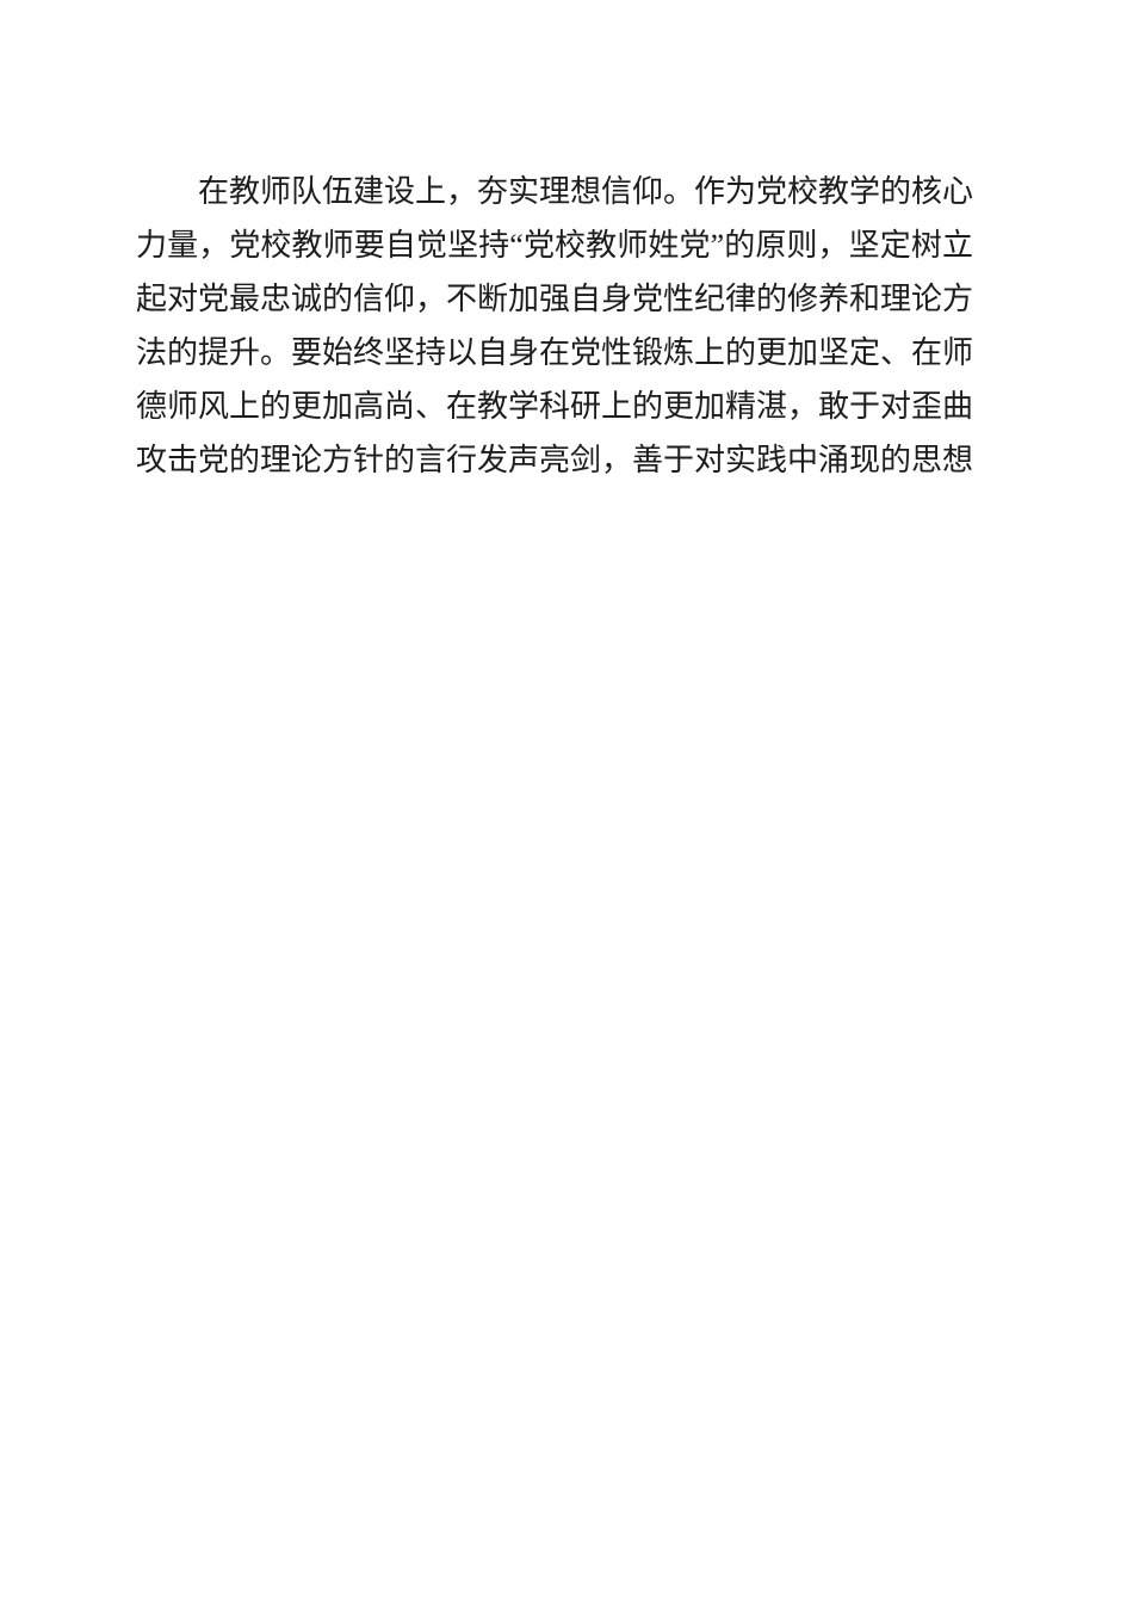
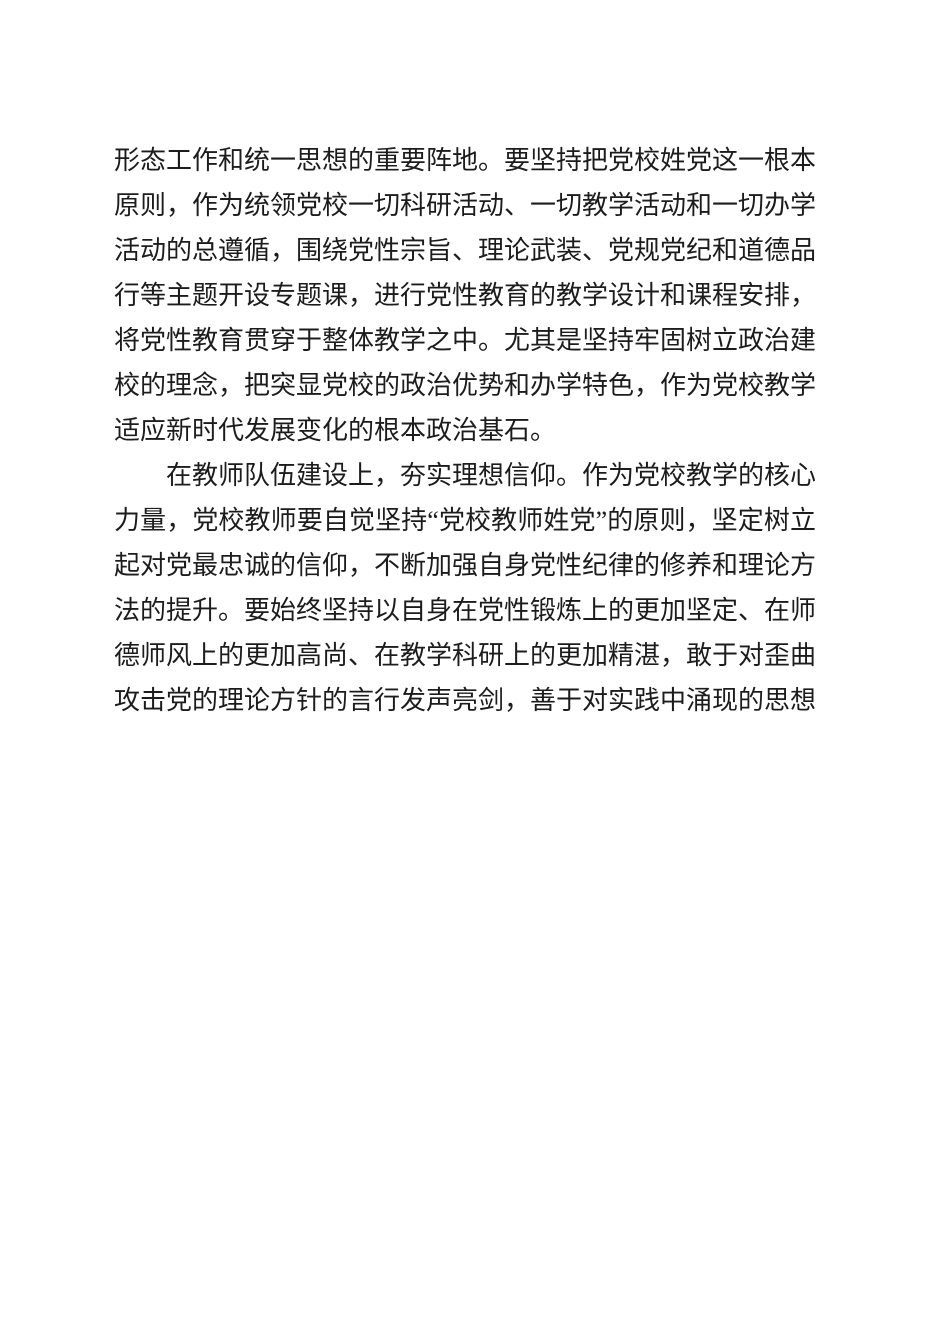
+ 形态工作和统一思想的重要阵地。要坚持把党校姓党这一根本原则，作为统领党校一切科研活动、一切教学活动和一切办学活动的总遵循，围绕党性宗旨、理论武装、党规党纪和道德品行等主题开设专题课，进行党性教育的教学设计和课程安排，将党性教育贯穿于整体教学之中。尤其是坚持牢固树立政治建校的理念，把突显党校的政治优势和办学特色，作为党校教学适应新时代发展变化的根本政治基石。
  在教师队伍建设上，夯实理想信仰。作为党校教学的核心力量，党校教师要自觉坚持“党校教师姓党”的原则，坚定树立起对党最忠诚的信仰，不断加强自身党性纪律的修养和理论方法的提升。要始终坚持以自身在党性锻炼上的更加坚定、在师德师风上的更加高尚、在教学科研上的更加精湛，敢于对歪曲攻击党的理论方针的言行发声亮剑，善于对实践中涌现的思想
